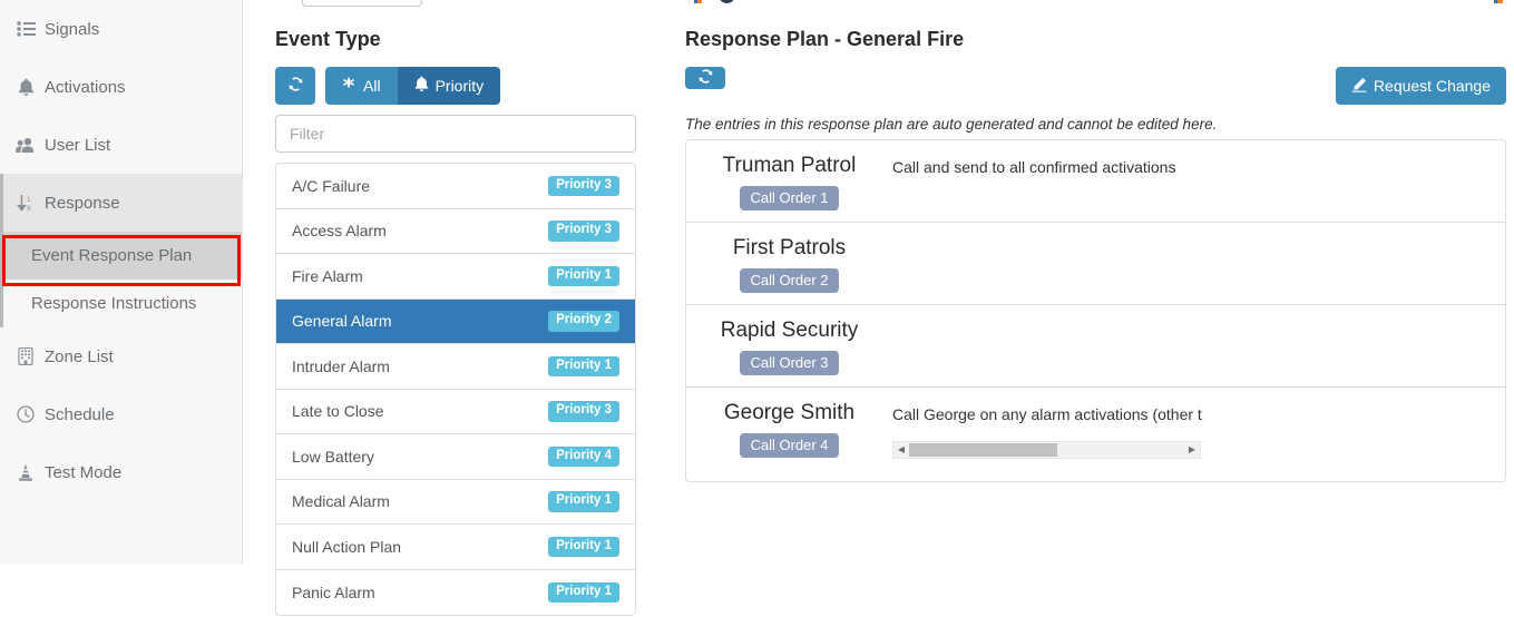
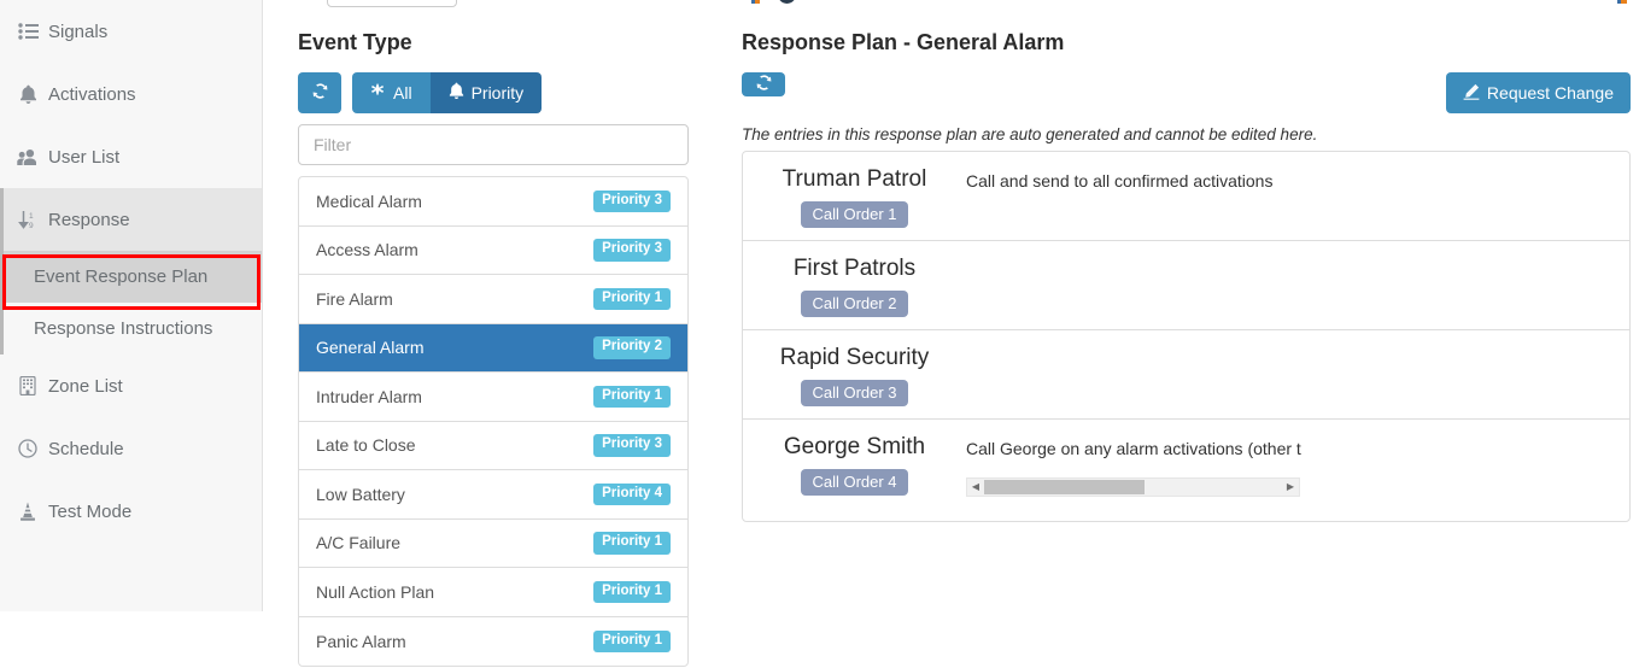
  Signals
  Activations
  User List
  Response
  Event Response Plan
  Response Instructions
  Zone List
  Schedule
  Test Mode
  Event Type
  All
  Priority
  Filter
- A/C Failure
+ Medical Alarm
  Priority 3
  Access Alarm
  Priority 3
  Fire Alarm
  Priority 1
  General Alarm
  Priority 2
  Intruder Alarm
  Priority 1
  Late to Close
  Priority 3
  Low Battery
  Priority 4
- Medical Alarm
+ A/C Failure
  Priority 1
  Null Action Plan
  Priority 1
  Panic Alarm
  Priority 1
- Response Plan - General Fire
+ Response Plan - General Alarm
  Request Change
  The entries in this response plan are auto generated and cannot be edited here.
  Truman Patrol
  Call Order 1
  Call and send to all confirmed activations
  First Patrols
  Call Order 2
  Rapid Security
  Call Order 3
  George Smith
  Call Order 4
  Call George on any alarm activations (other t
  ◀
  ▶
